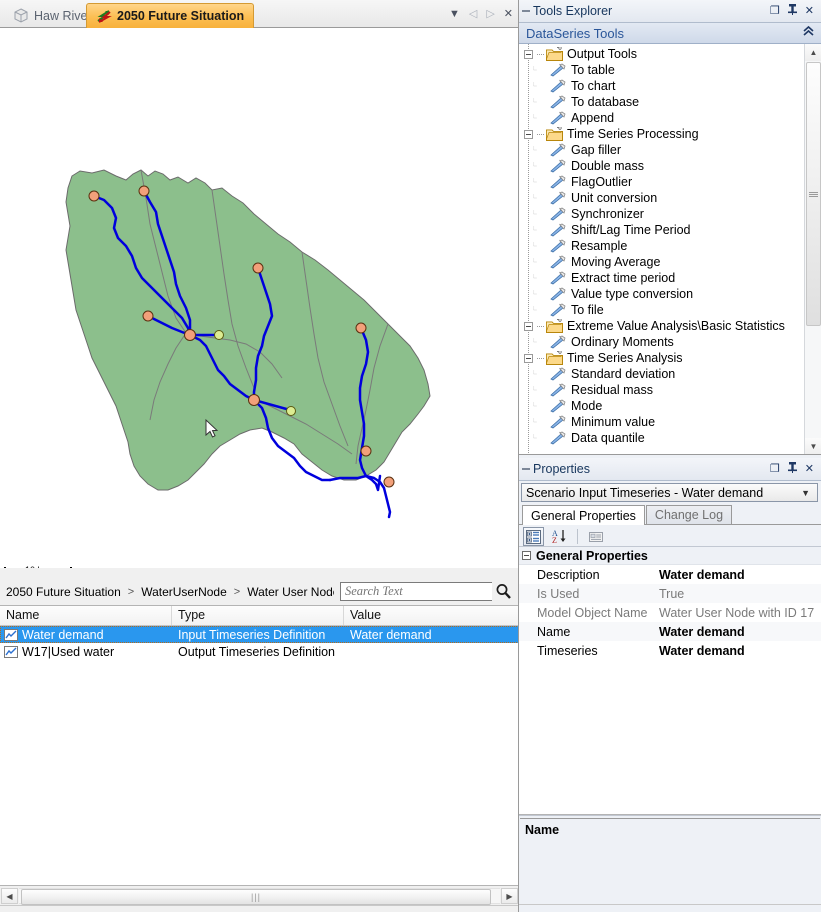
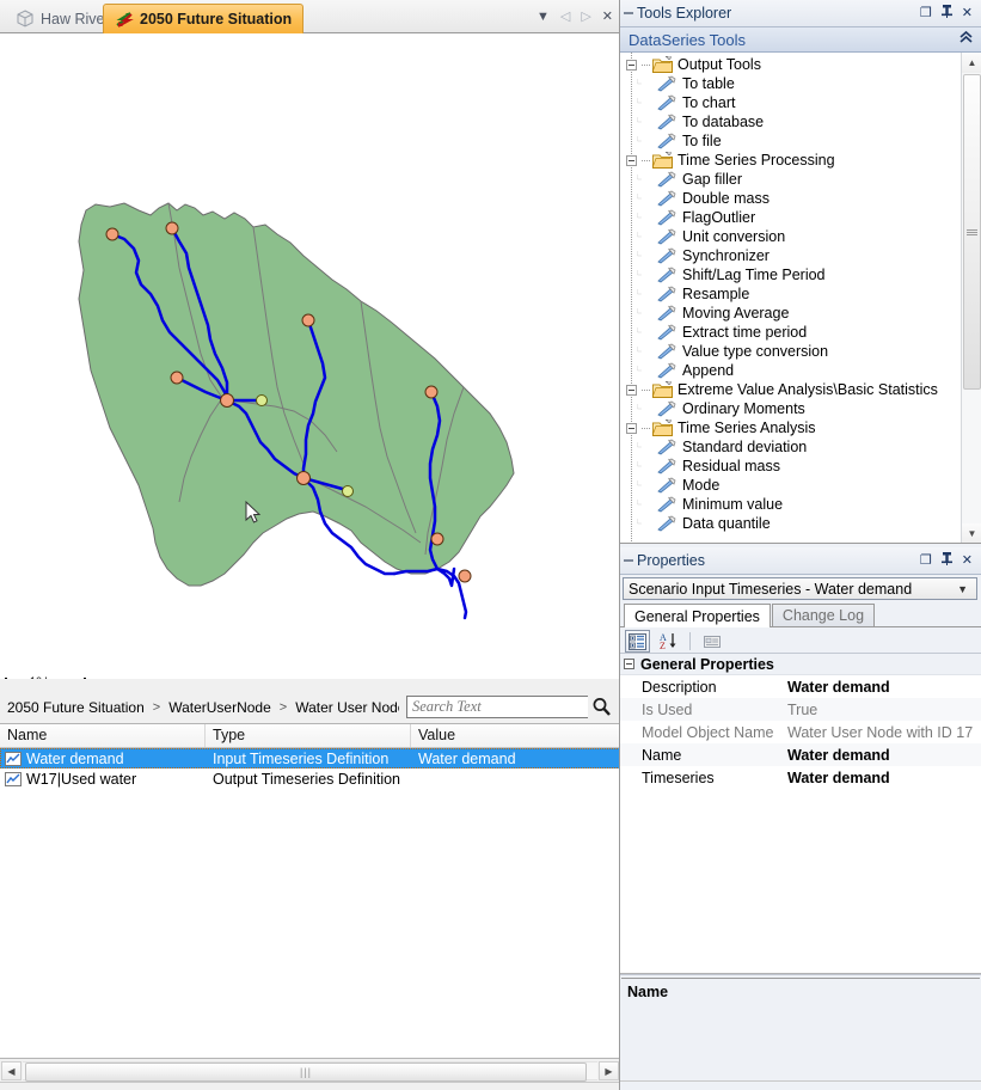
  Haw Rive
  2050 Future Situation
  ▼
  ◁
  ▷
  ✕
  2050 Future Situation
  >
  WaterUserNode
  >
  Search Text
  Name
  Type
  Value
  Water demand
  Input Timeseries Definition
  Water demand
  W17|Used water
  Output Timeseries Definition
  ◀
  |||
  ▶
  Tools Explorer
  ❐
  ✕
  DataSeries Tools
  Output Tools
  To table
  To chart
  To database
- Append
+ To file
  Time Series Processing
  Gap filler
  Double mass
  FlagOutlier
  Unit conversion
  Synchronizer
  Shift/Lag Time Period
  Resample
  Moving Average
  Extract time period
  Value type conversion
- To file
+ Append
  Extreme Value Analysis\Basic Statistics
  Ordinary Moments
  Time Series Analysis
  Standard deviation
  Residual mass
  Mode
  Minimum value
  Data quantile
  ▲
  ▼
  Properties
  ❐
  ✕
  Scenario Input Timeseries - Water demand
  ▼
  General Properties
  Change Log
  A
  Z
  General Properties
  Description
  Water demand
  Is Used
  True
  Model Object Name
  Water User Node with ID 17
  Name
  Water demand
  Timeseries
  Water demand
  Name
